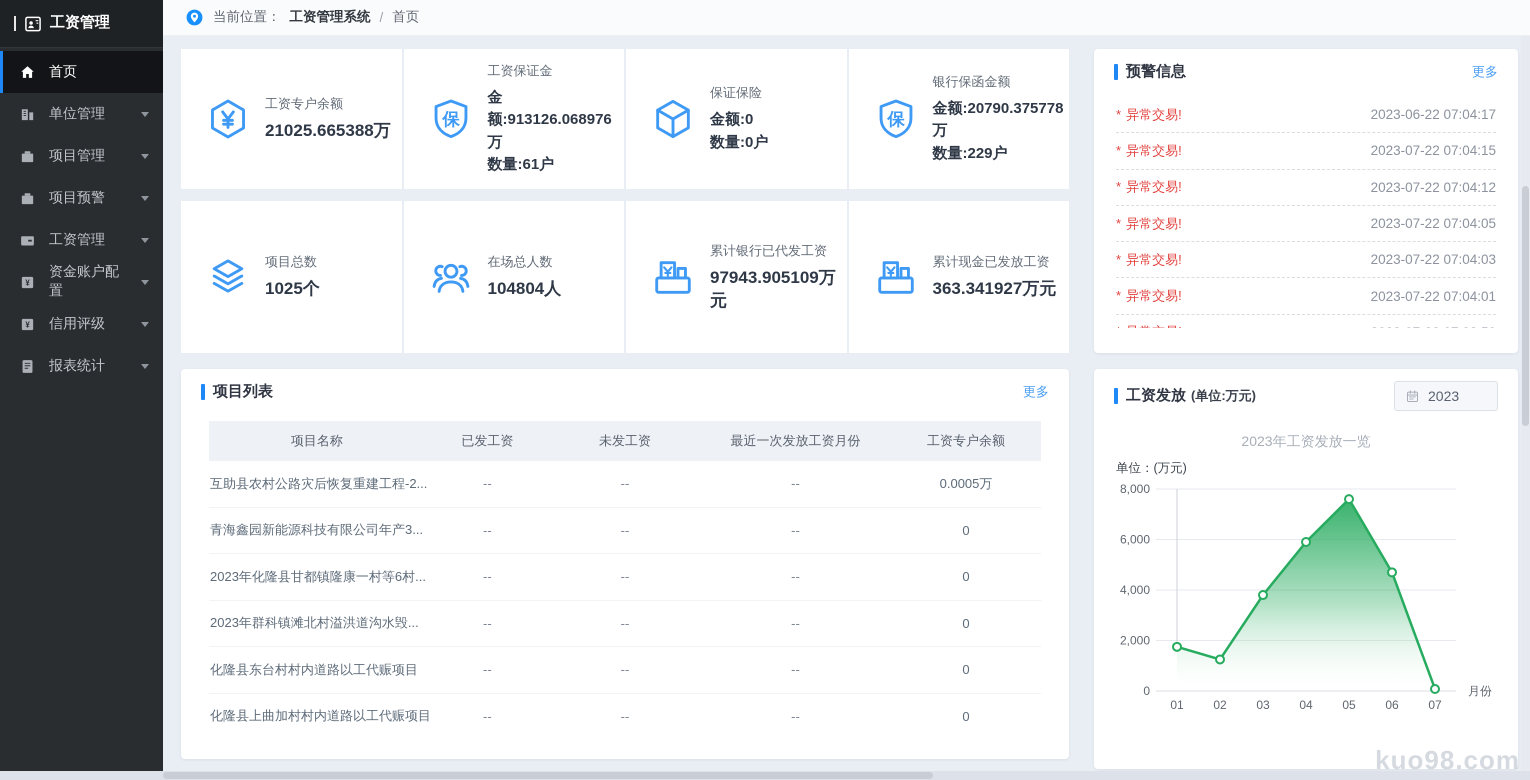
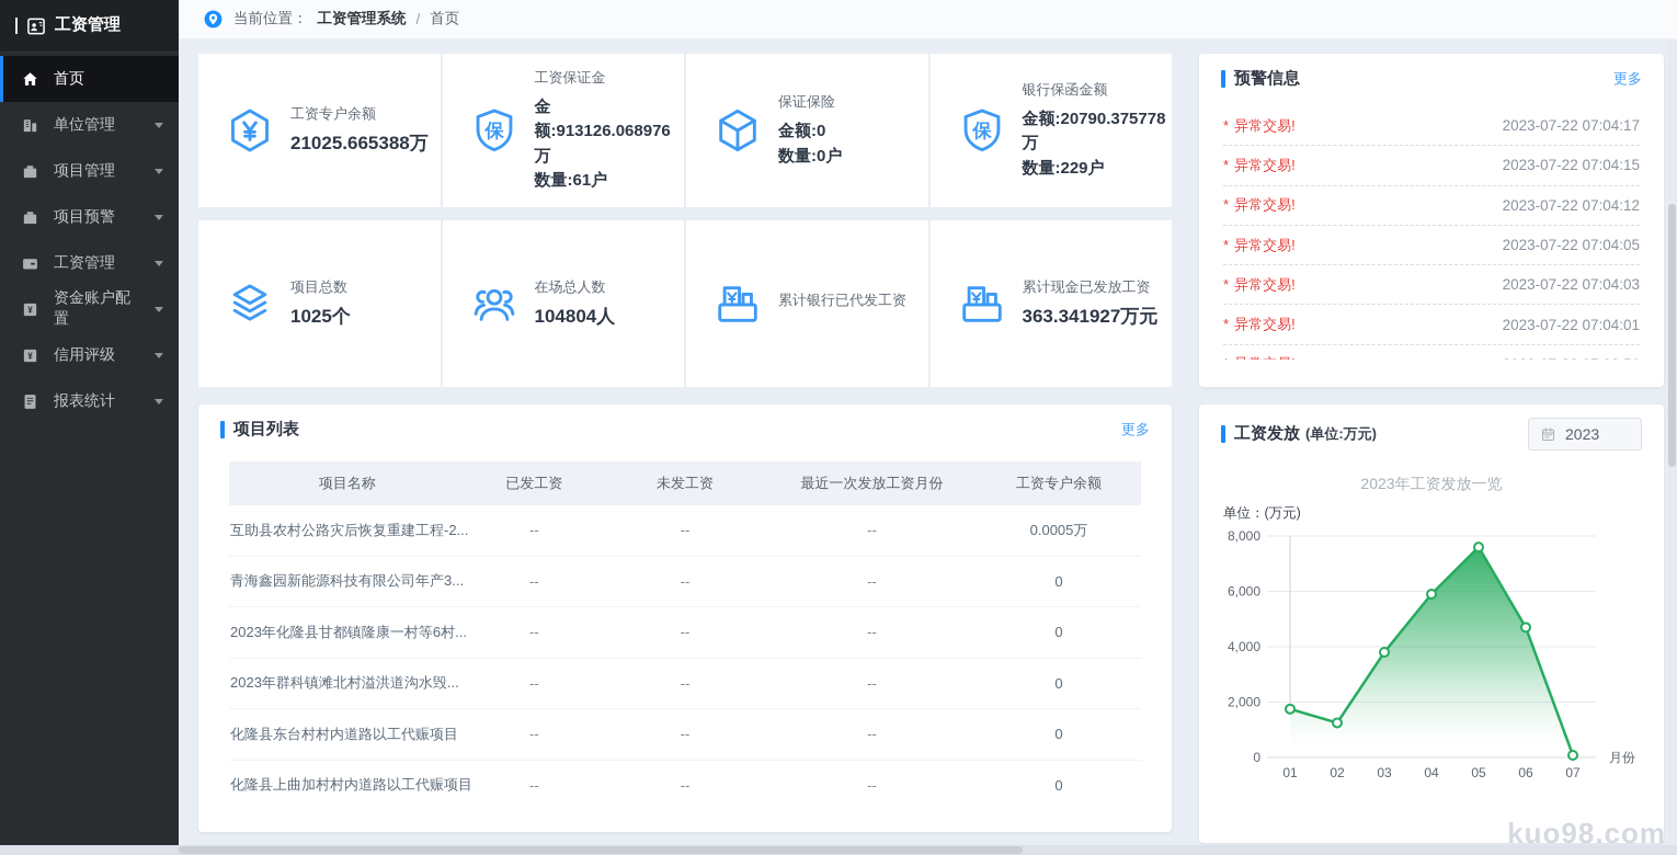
  工资管理
  首页
  单位管理
  项目管理
  项目预警
  工资管理
  ¥
  资金账户配置
  ¥
  信用评级
  报表统计
  当前位置：
  工资管理系统
  /
  首页
  工资专户余额
  21025.665388万
  保
  工资保证金
  金额:913126.068976万
  数量:61户
  保证保险
  金额:0
  数量:0户
  保
  银行保函金额
  金额:20790.375778万
  数量:229户
  项目总数
  1025个
  在场总人数
  104804人
  累计银行已代发工资
- 97943.905109万元
  累计现金已发放工资
  363.341927万元
  项目列表
  更多
  项目名称	已发工资	未发工资	最近一次发放工资月份	工资专户余额
  互助县农村公路灾后恢复重建工程-2...	--	--	--	0.0005万
  青海鑫园新能源科技有限公司年产3...	--	--	--	0
  2023年化隆县甘都镇隆康一村等6村...	--	--	--	0
  2023年群科镇滩北村溢洪道沟水毁...	--	--	--	0
  化隆县东台村村内道路以工代赈项目	--	--	--	0
  化隆县上曲加村村内道路以工代赈项目	--	--	--	0
  预警信息
  更多
  * 异常交易!
- 2023-06-22 07:04:17
+ 2023-07-22 07:04:17
  * 异常交易!
  2023-07-22 07:04:15
  * 异常交易!
  2023-07-22 07:04:12
  * 异常交易!
  2023-07-22 07:04:05
  * 异常交易!
  2023-07-22 07:04:03
  * 异常交易!
  2023-07-22 07:04:01
  工资发放
  (单位:万元)
  2023
  2023年工资发放一览
  单位：(万元)
  0
  2,000
  4,000
  6,000
  8,000
  01
  02
  03
  04
  05
  06
  07
  月份
  kuo98.com
